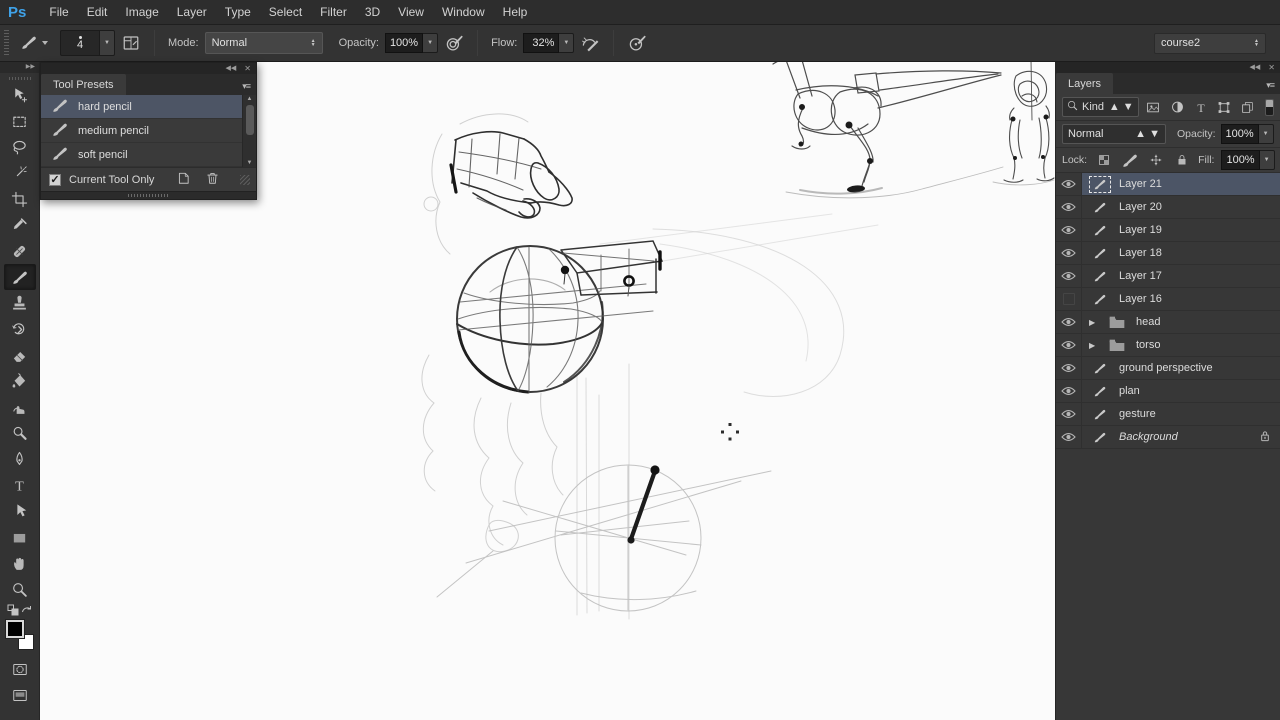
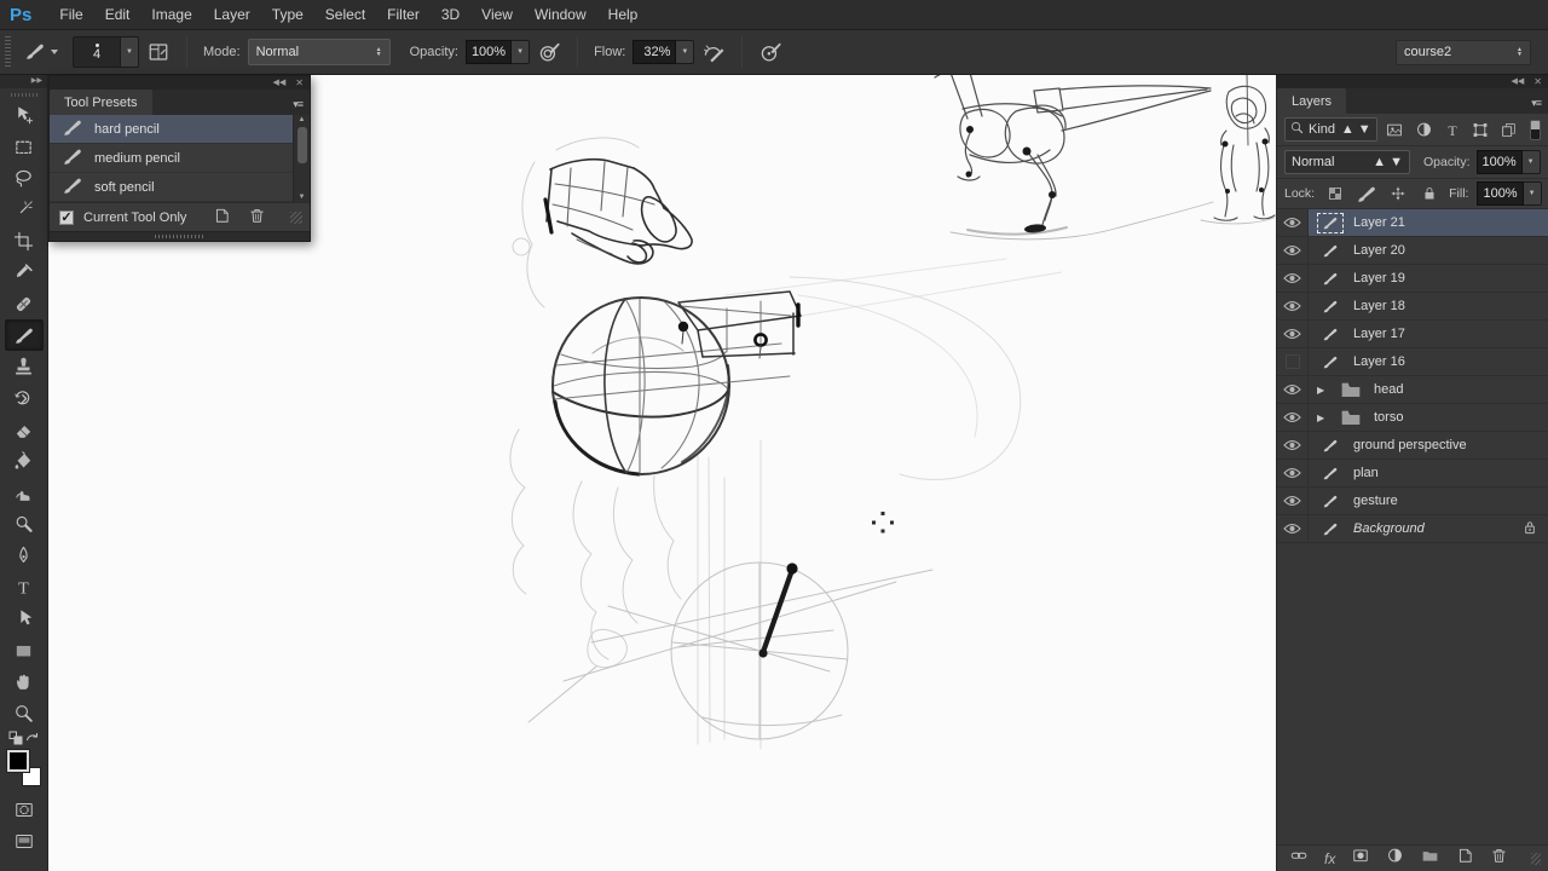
  Ps
  File
  Edit
  Image
  Layer
  Type
  Select
  Filter
  3D
  View
  Window
  Help
  4
  Mode:
  Normal
  Opacity:
  100%
  Flow:
  32%
  course2
  T
  ✕
  Tool Presets
  ▾≡
  hard pencil
  medium pencil
  soft pencil
  ✓
  Current Tool Only
  ✕
  Layers
  ▾≡
  Kind
  ▲ ▼
  T
  Normal
  ▲ ▼
  Opacity:
  100%
  Lock:
  Fill:
  100%
  Layer 21
  Layer 20
  Layer 19
  Layer 18
  Layer 17
  Layer 16
  ▶
  head
  ▶
  torso
  ground perspective
  plan
  gesture
  Background
+ fx
